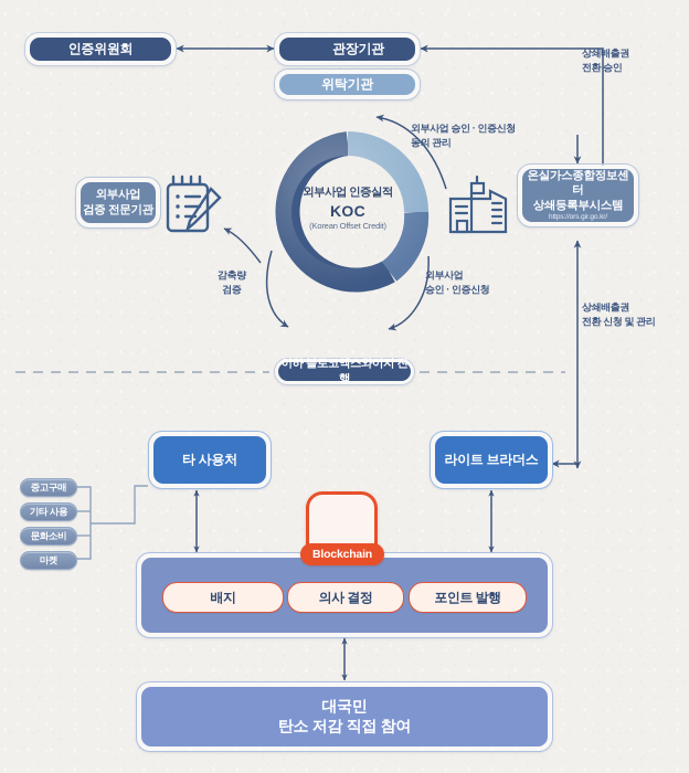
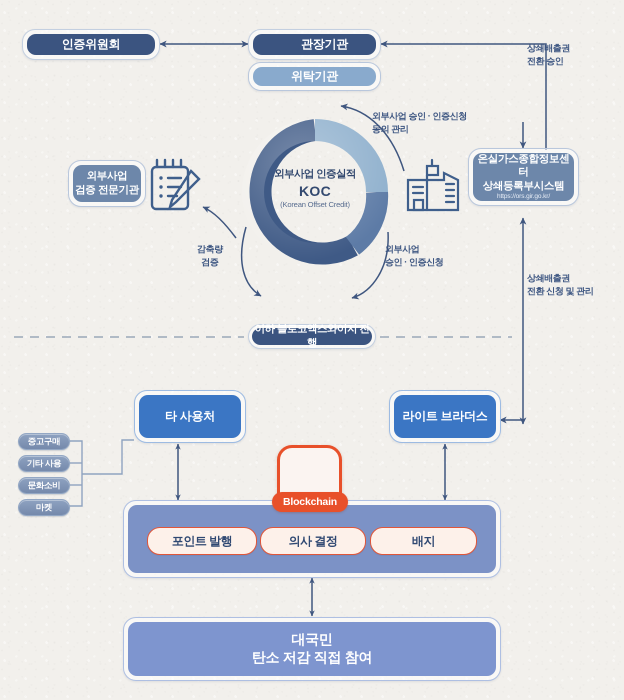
  인증위원회
  관장기관
  위탁기관
  외부사업
  검증 전문기관
  온실가스종합정보센터
  상쇄등록부시스템
  외부사업 인증실적
  KOC
  (Korean Offset Credit)
  외부사업 승인 · 인증신청
  동의 관리
  감축량
  검증
  외부사업
  승인 · 인증신청
  상쇄배출권
  전환 승인
  상쇄배출권
  전환 신청 및 관리
  이하 블로코엑스와이지 진행
  타 사용처
  라이트 브라더스
  중고구매
  기타 사용
  문화소비
  마켓
- 배지
+ 포인트 발행
  의사 결정
- 포인트 발행
+ 배지
  Blockchain
  대국민
  탄소 저감 직접 참여
